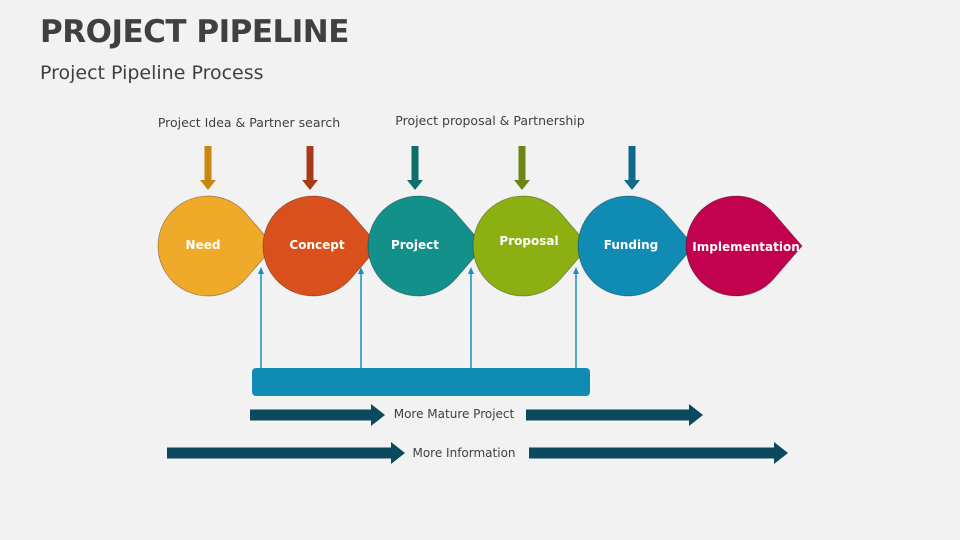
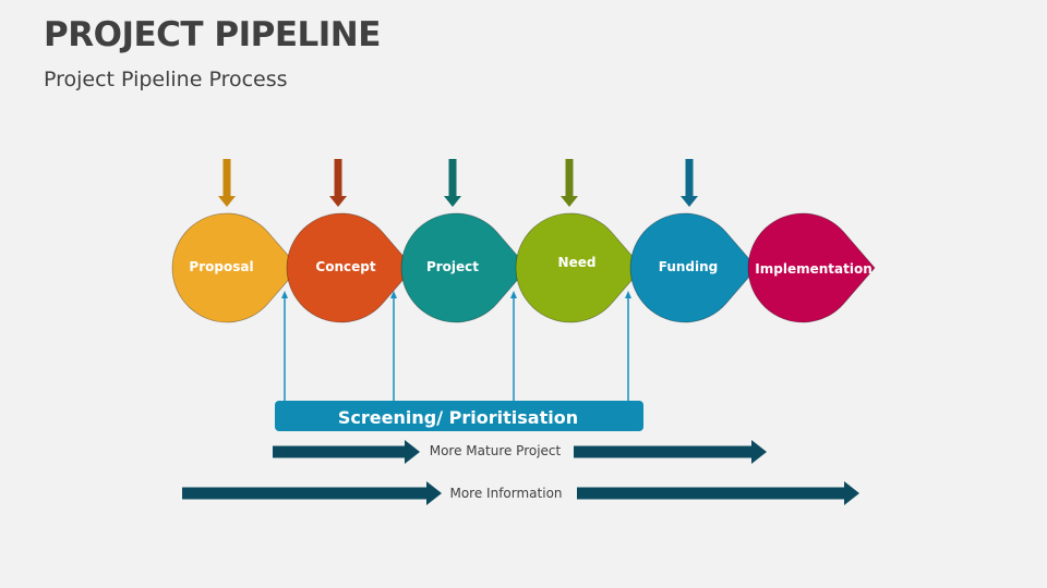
  PROJECT PIPELINE
  Project Pipeline Process
- Project Idea & Partner search
- Project proposal & Partnership
- Need
+ Proposal
  Concept
  Project
- Proposal
+ Need
  Funding
  Implementation
+ Screening/ Prioritisation
  More Mature Project
  More Information
